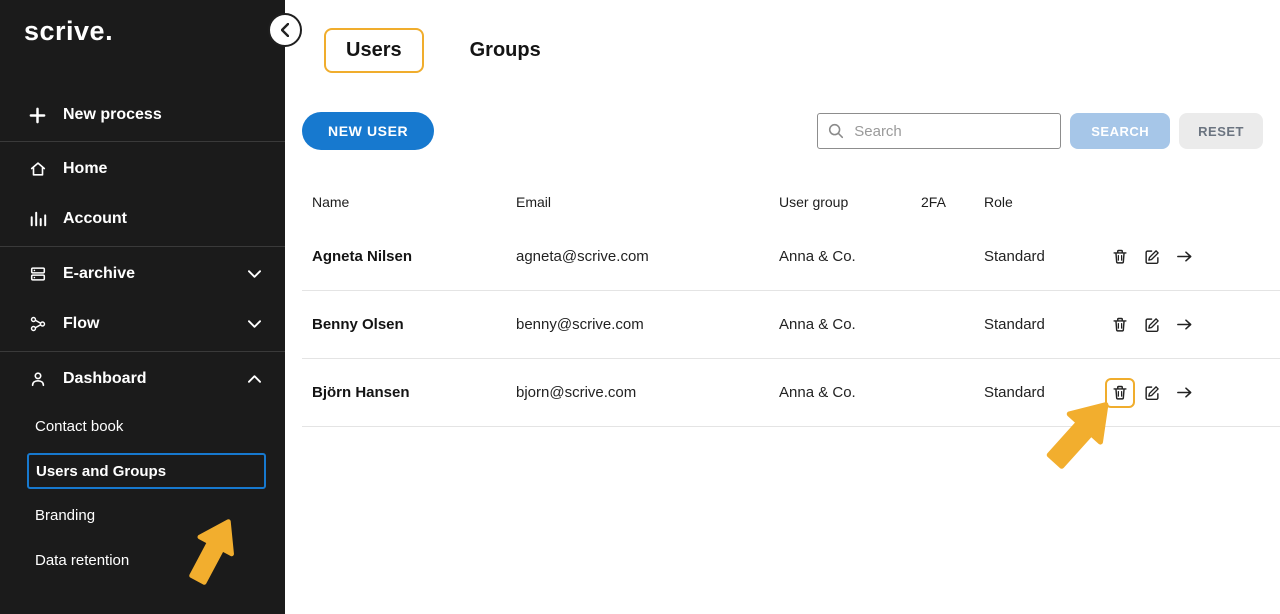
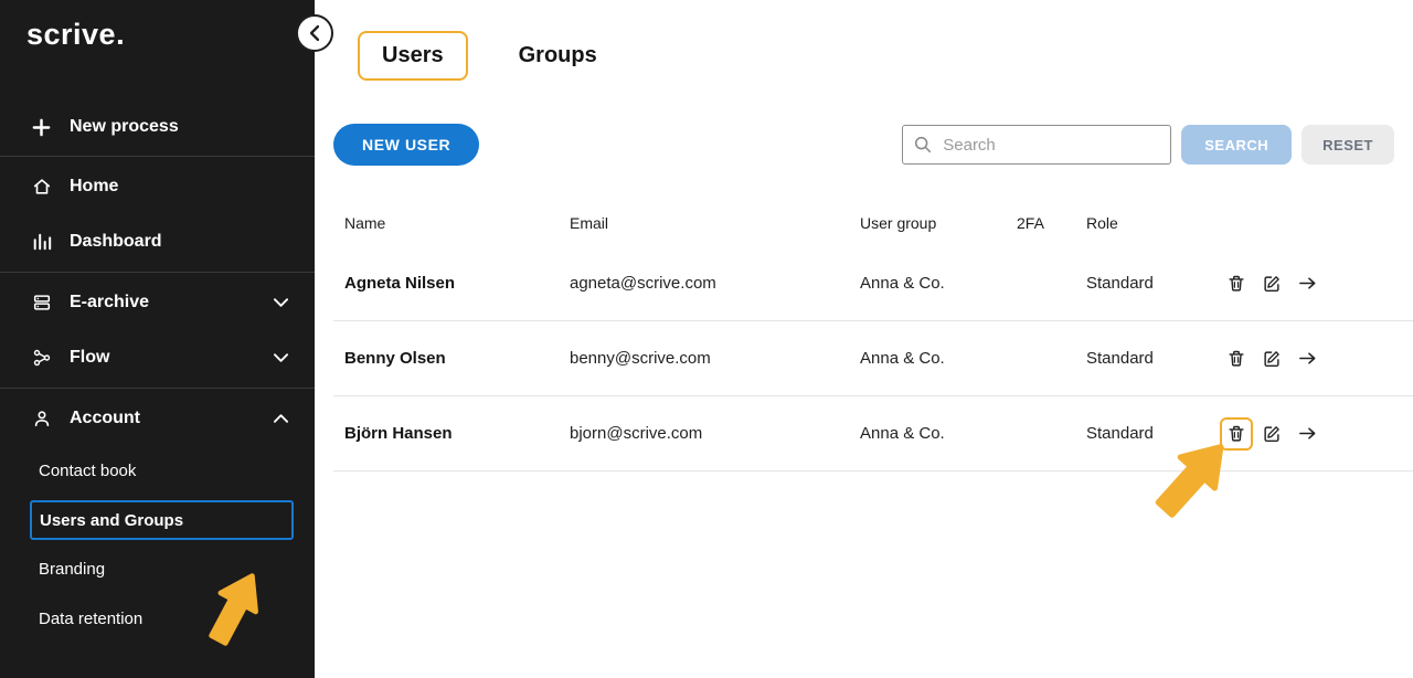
  scrive.
  New process
  Home
- Account
+ Dashboard
  E-archive
  Flow
- Dashboard
+ Account
  Contact book
  Users and Groups
  Branding
  Data retention
  Users
  Groups
  NEW USER
  Search
  SEARCH
  RESET
  Name
  Email
  User group
  2FA
  Role
  Agneta Nilsen
  agneta@scrive.com
  Anna & Co.
  Standard
  Benny Olsen
  benny@scrive.com
  Anna & Co.
  Standard
  Björn Hansen
  bjorn@scrive.com
  Anna & Co.
  Standard
